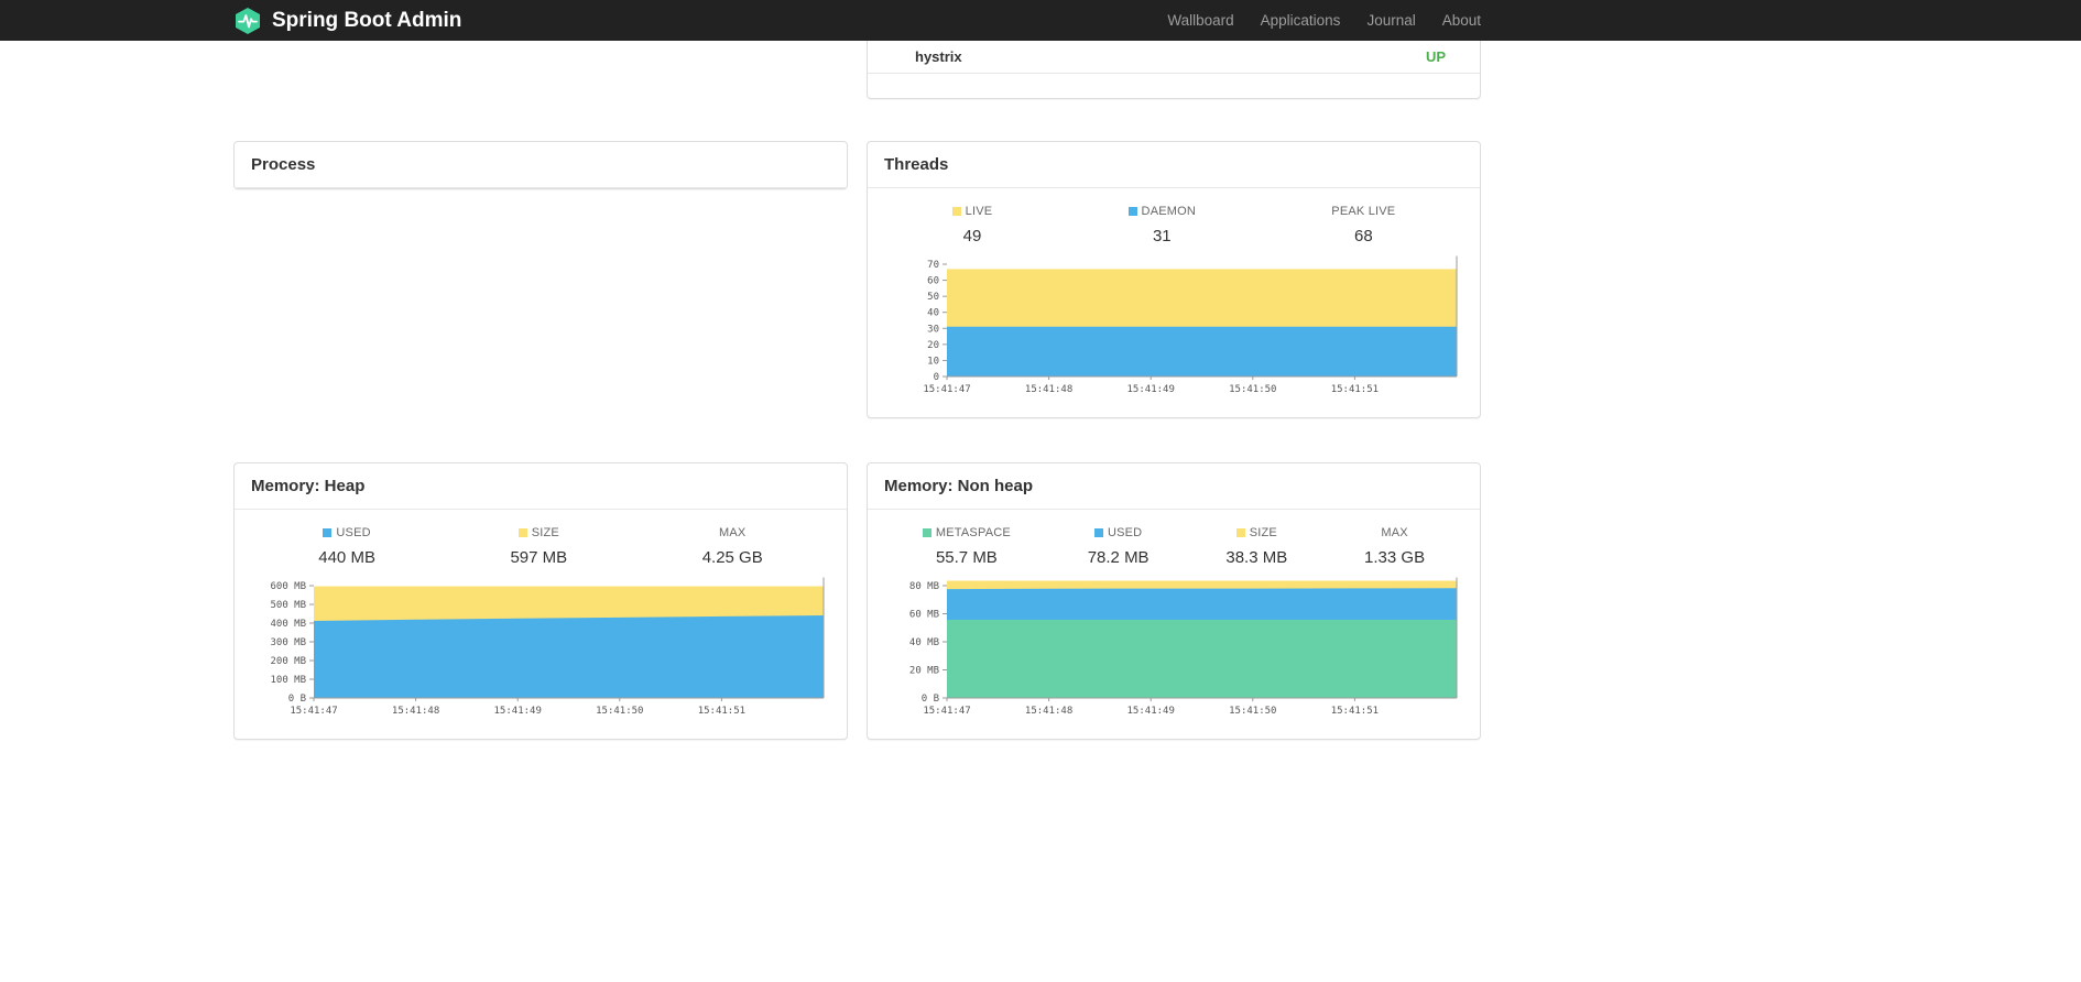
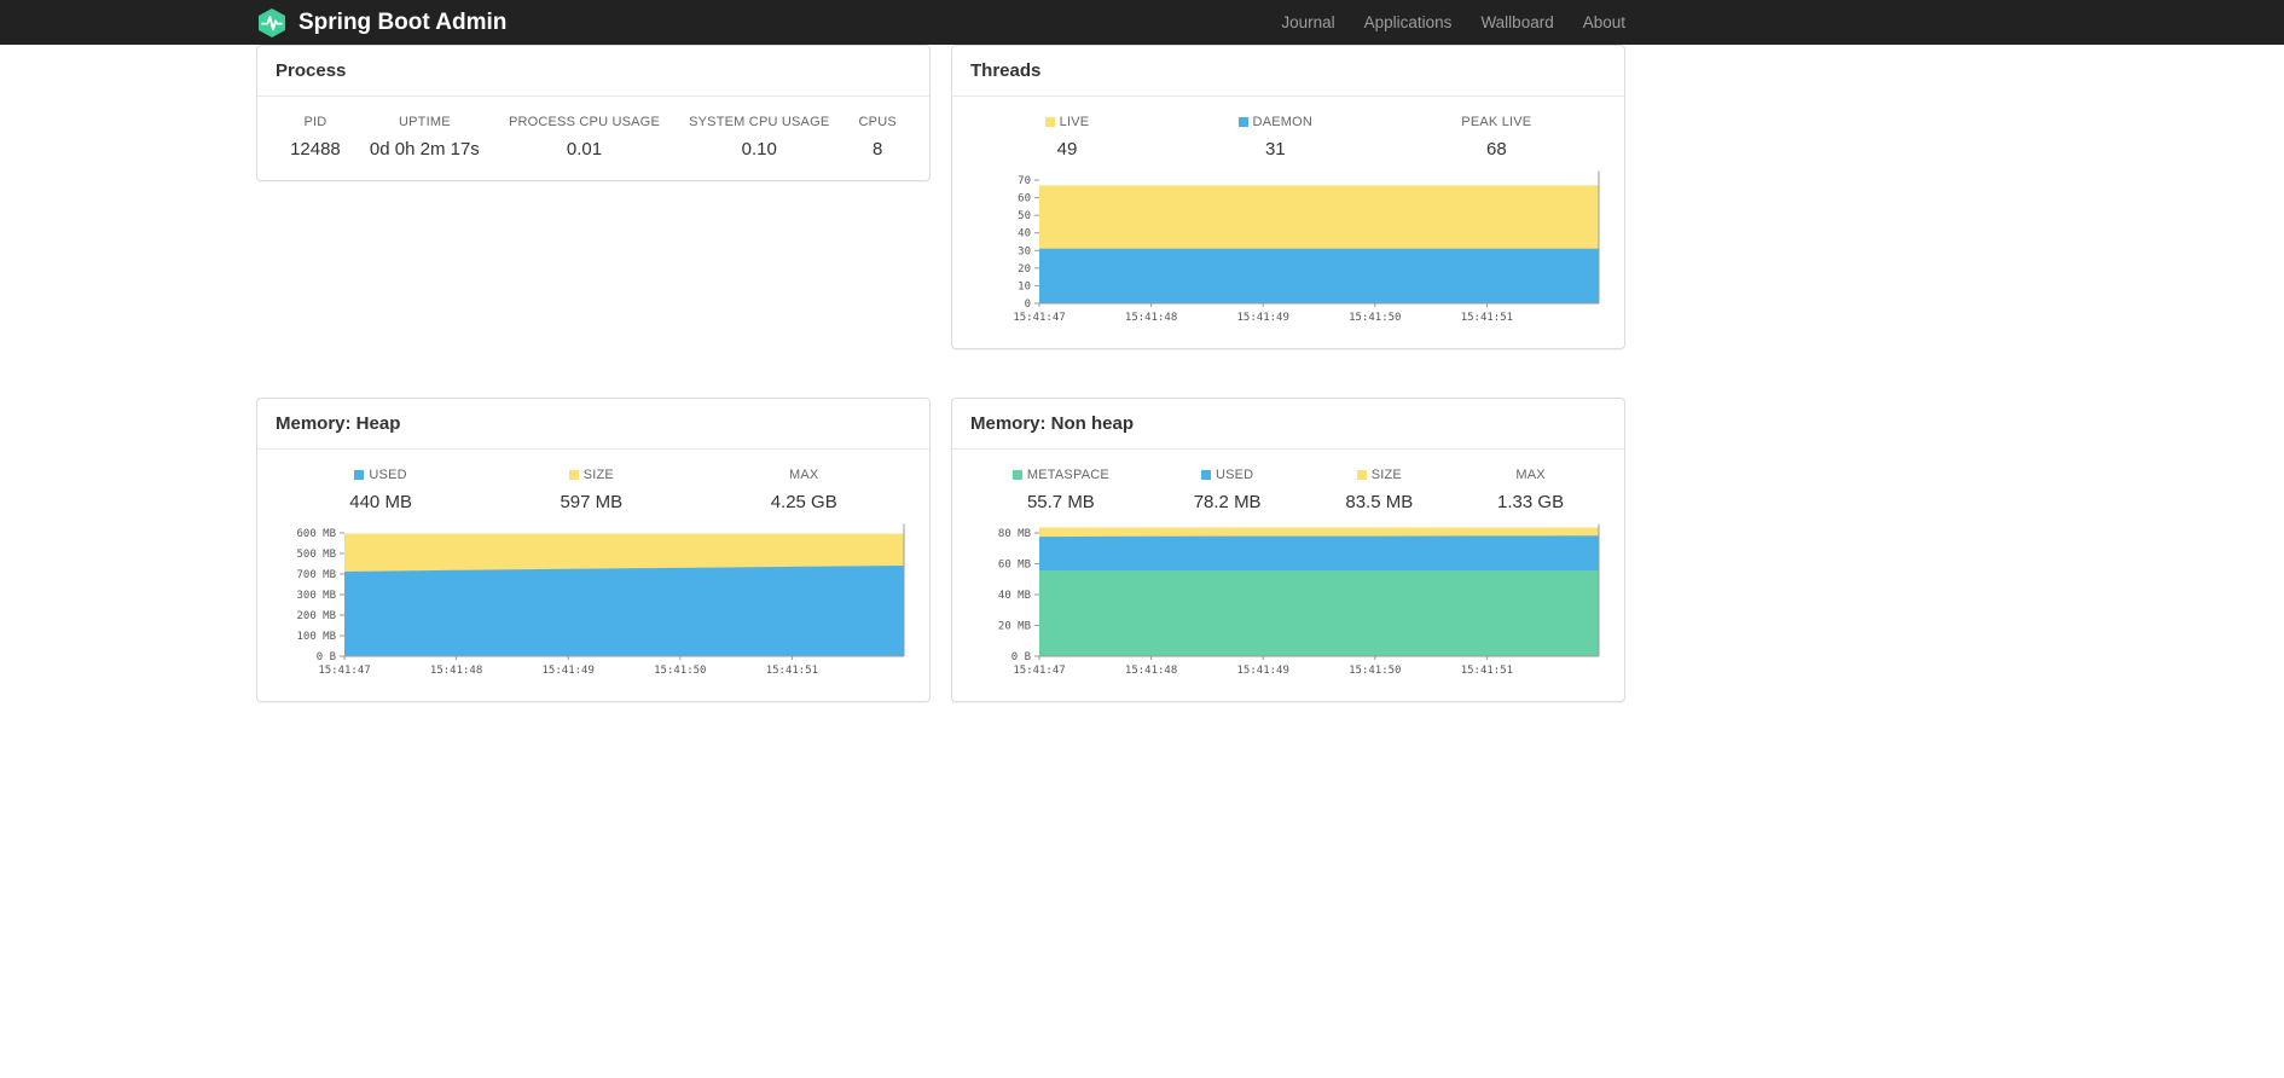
  Spring Boot Admin
- Wallboard
+ Journal
  Applications
- Journal
+ Wallboard
  About
- hystrix
- UP
  Process
+ PID
+ 12488
+ UPTIME
+ 0d 0h 2m 17s
+ PROCESS CPU USAGE
+ 0.01
+ SYSTEM CPU USAGE
+ 0.10
+ CPUS
+ 8
  Threads
  LIVE
  49
  DAEMON
  31
  PEAK LIVE
  68
  0
  10
  20
  30
  40
  50
  60
  70
  15:41:47
  15:41:48
  15:41:49
  15:41:50
  15:41:51
  Memory: Heap
  USED
  440 MB
  SIZE
  597 MB
  MAX
  4.25 GB
  0 B
  100 MB
  200 MB
  300 MB
- 400 MB
+ 700 MB
  500 MB
  600 MB
  15:41:47
  15:41:48
  15:41:49
  15:41:50
  15:41:51
  Memory: Non heap
  METASPACE
  55.7 MB
  USED
  78.2 MB
  SIZE
- 38.3 MB
+ 83.5 MB
  MAX
  1.33 GB
  0 B
  20 MB
  40 MB
  60 MB
  80 MB
  15:41:47
  15:41:48
  15:41:49
  15:41:50
  15:41:51
